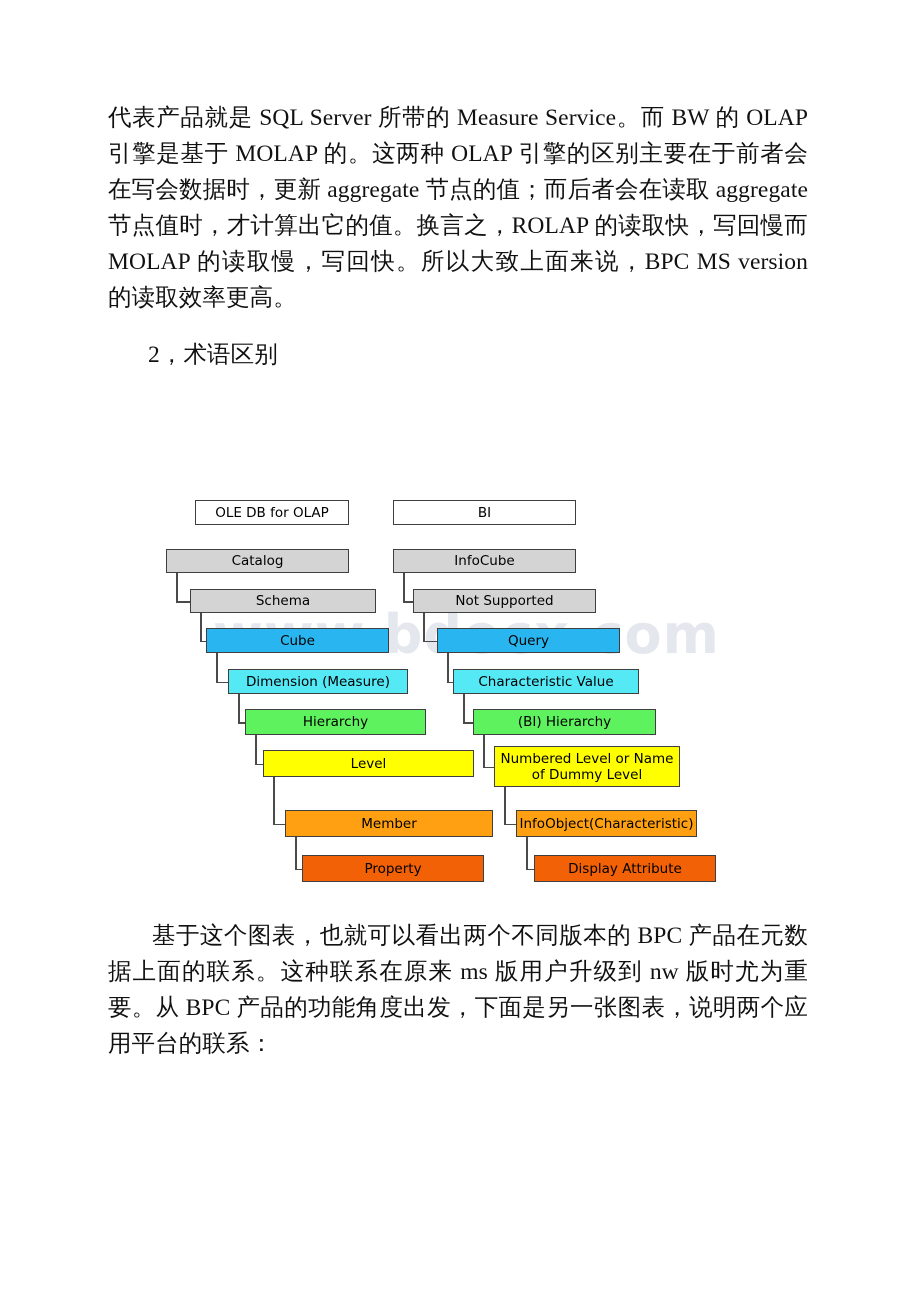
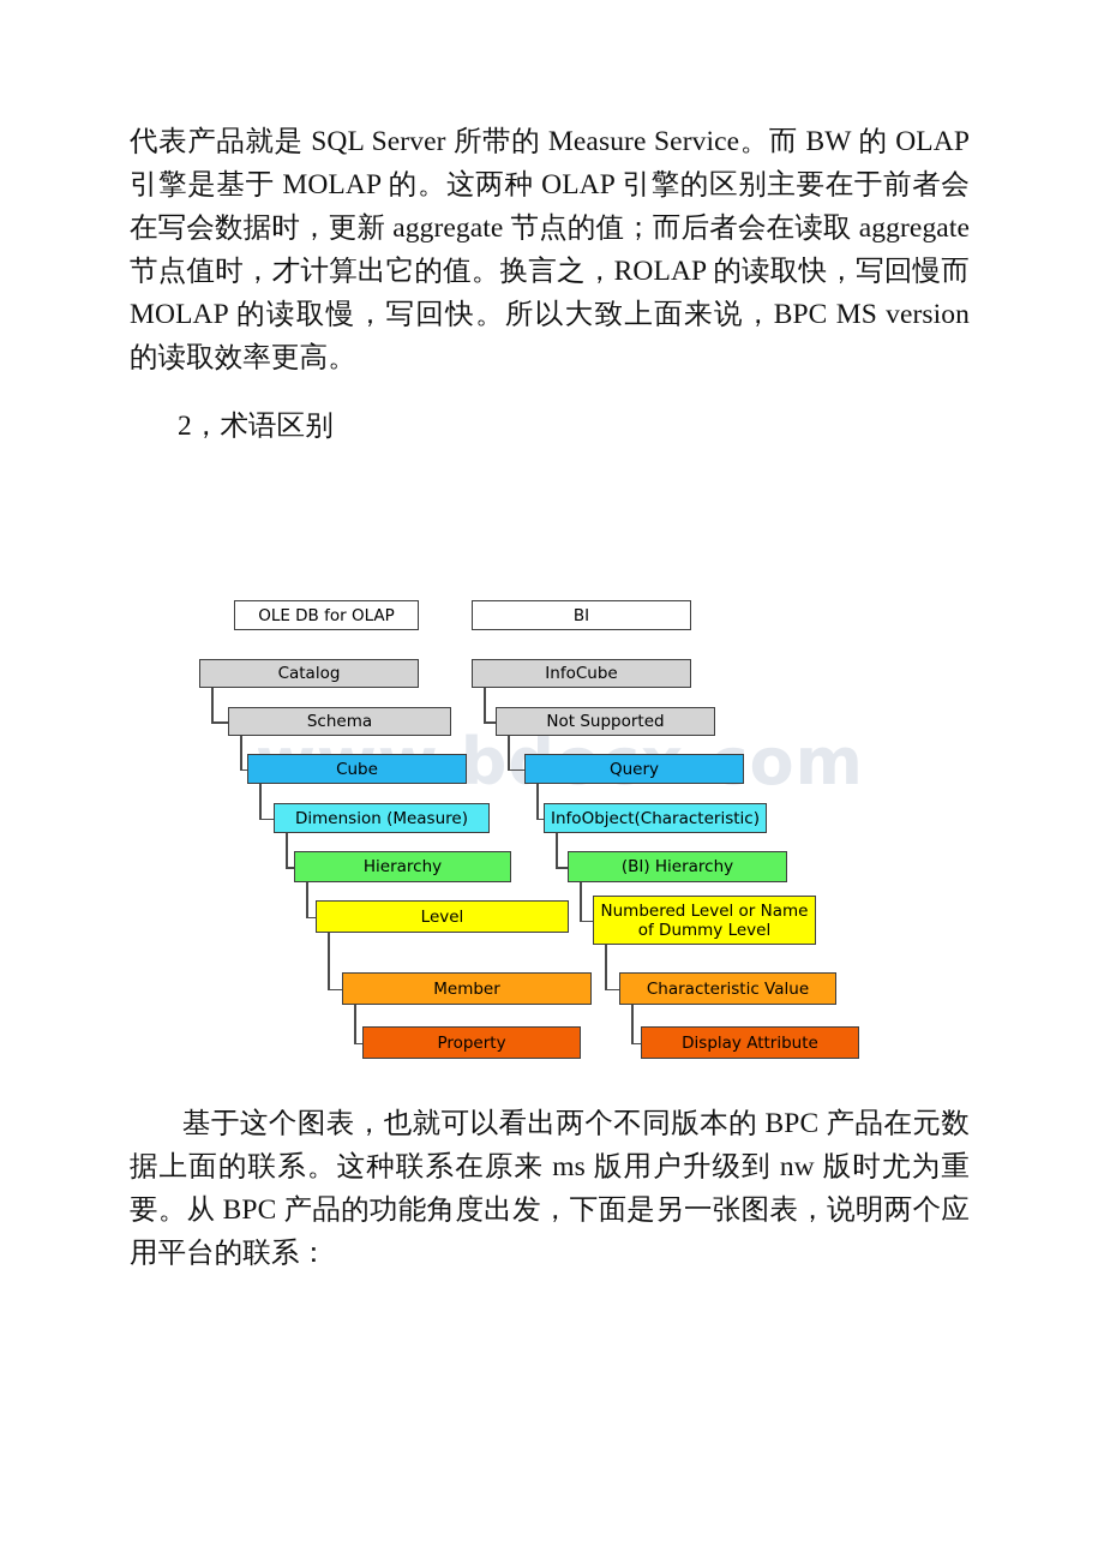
  代表产品就是 SQL Server 所带的 Measure Service。而 BW 的 OLAP 引擎是基于 MOLAP 的。这两种 OLAP 引擎的区别主要在于前者会在写会数据时，更新 aggregate 节点的值；而后者会在读取 aggregate 节点值时，才计算出它的值。换言之，ROLAP 的读取快，写回慢而 MOLAP 的读取慢，写回快。所以大致上面来说，BPC MS version 的读取效率更高。
  2，术语区别
  OLE DB for OLAP
  Catalog
  Schema
  Cube
  Dimension (Measure)
  Hierarchy
  Level
  Member
  Property
  BI
  InfoCube
  Not Supported
  Query
- Characteristic Value
+ InfoObject(Characteristic)
  (BI) Hierarchy
  Numbered Level or Name
  of Dummy Level
- InfoObject(Characteristic)
+ Characteristic Value
  Display Attribute
  基于这个图表，也就可以看出两个不同版本的 BPC 产品在元数据上面的联系。这种联系在原来 ms 版用户升级到 nw 版时尤为重要。从 BPC 产品的功能角度出发，下面是另一张图表，说明两个应用平台的联系：
